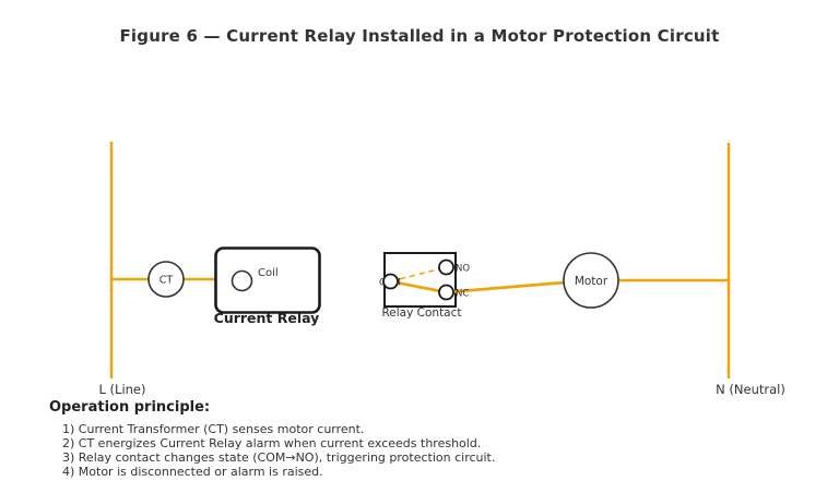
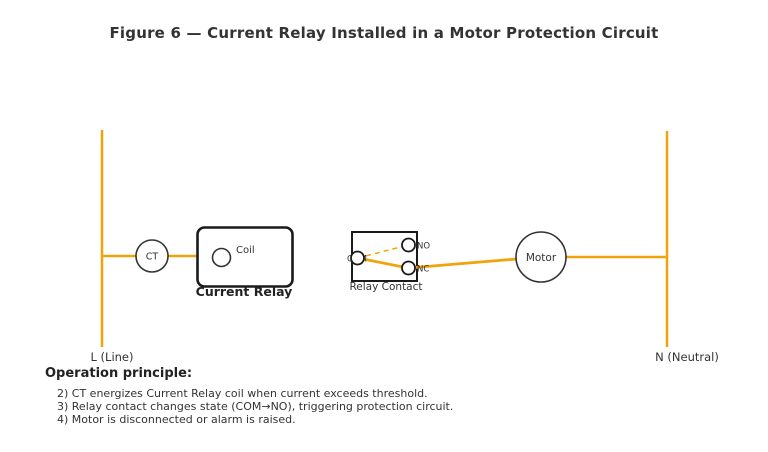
  Figure 6 — Current Relay Installed in a Motor Protection Circuit
  NO
  NC
  CT
  Coil
  Motor
  Current Relay
  Relay Contact
  L (Line)
  N (Neutral)
  Operation principle:
- 1) Current Transformer (CT) senses motor current.
- 2) CT energizes Current Relay alarm when current exceeds threshold.
+ 2) CT energizes Current Relay coil when current exceeds threshold.
  3) Relay contact changes state (COM→NO), triggering protection circuit.
  4) Motor is disconnected or alarm is raised.
